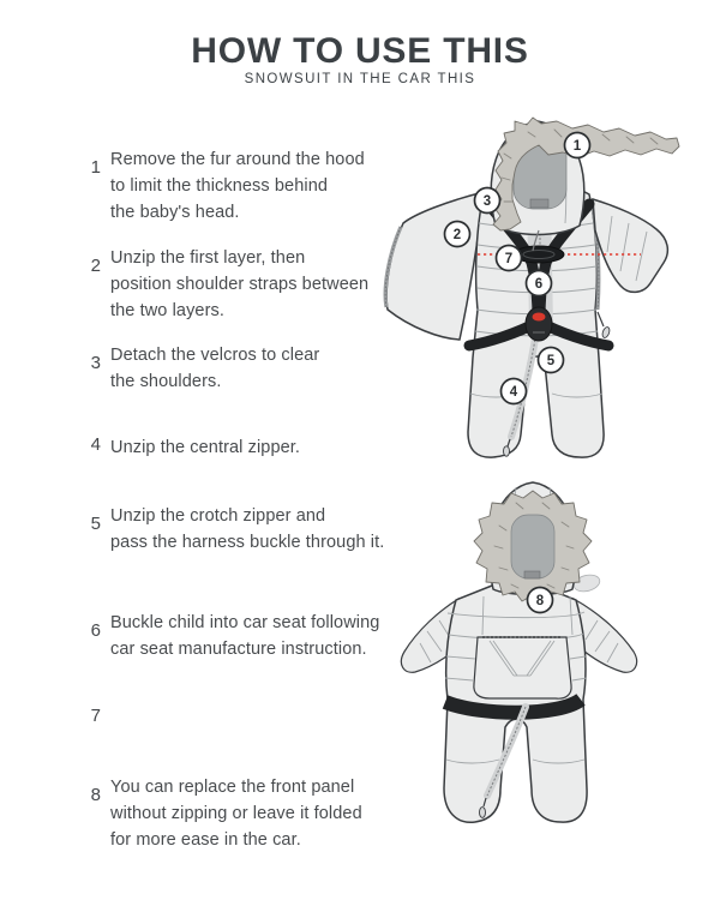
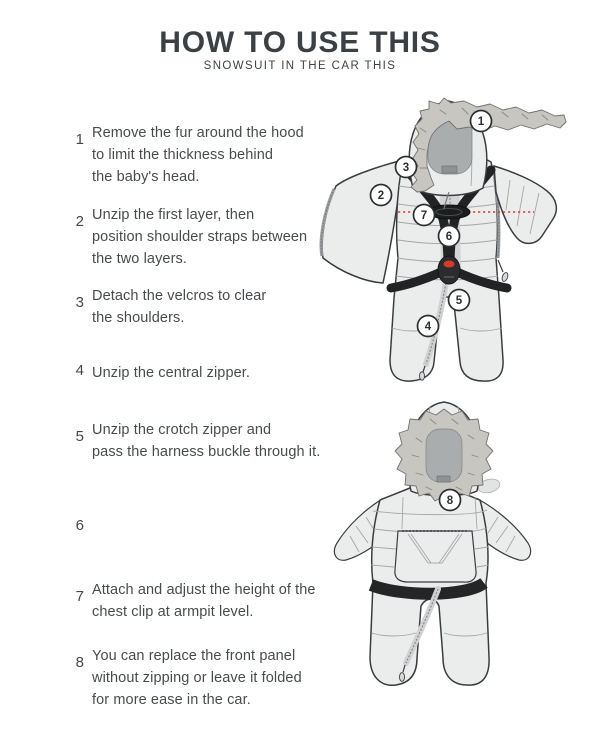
  HOW TO USE THIS
  SNOWSUIT IN THE CAR THIS
  1
  Remove the fur around the hood
  to limit the thickness behind
  the baby's head.
  2
  Unzip the first layer, then
  position shoulder straps between
  the two layers.
  3
  Detach the velcros to clear
  the shoulders.
  4
  Unzip the central zipper.
  5
  Unzip the crotch zipper and
  pass the harness buckle through it.
  6
- Buckle child into car seat following
- car seat manufacture instruction.
  7
+ Attach and adjust the height of the
+ chest clip at armpit level.
  8
  You can replace the front panel
  without zipping or leave it folded
  for more ease in the car.
  1
  2
  3
  4
  5
  6
  7
  8
